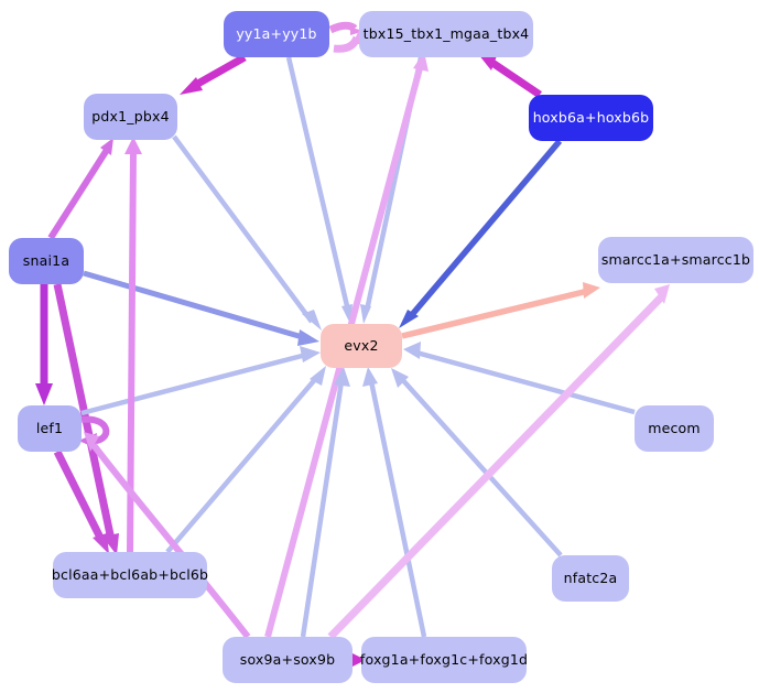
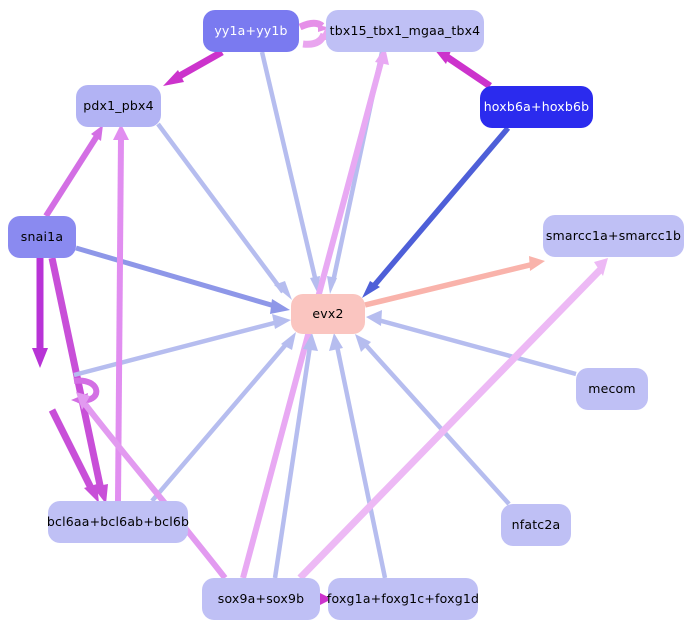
  yy1a+yy1b
  tbx15_tbx1_mgaa_tbx4
  pdx1_pbx4
  hoxb6a+hoxb6b
  snai1a
  smarcc1a+smarcc1b
  evx2
- lef1
  mecom
  bcl6aa+bcl6ab+bcl6b
  nfatc2a
  sox9a+sox9b
  foxg1a+foxg1c+foxg1d
